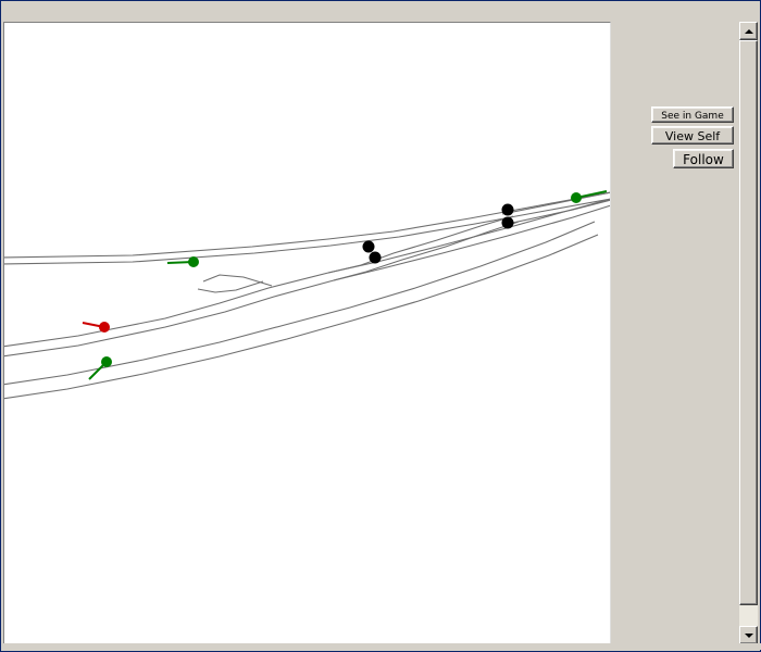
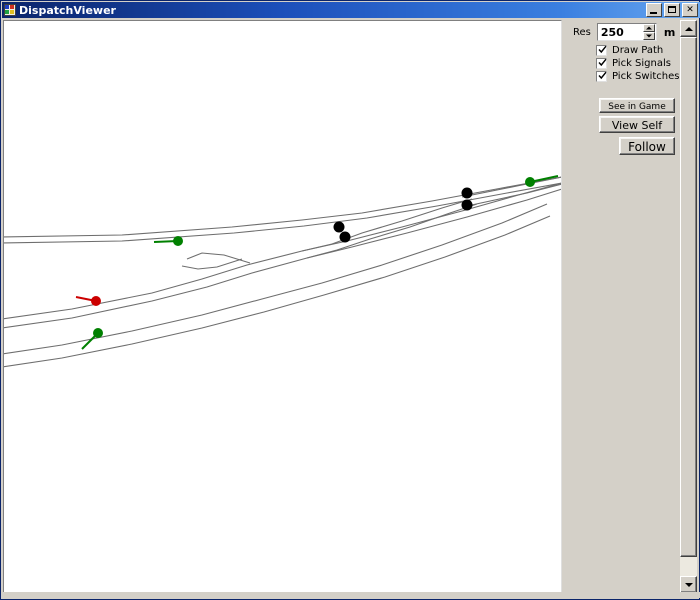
+ DispatchViewer
+ ✕
+ Res
+ 250
+ m
+ Draw Path
+ Pick Signals
+ Pick Switches
  See in Game
  View Self
  Follow
